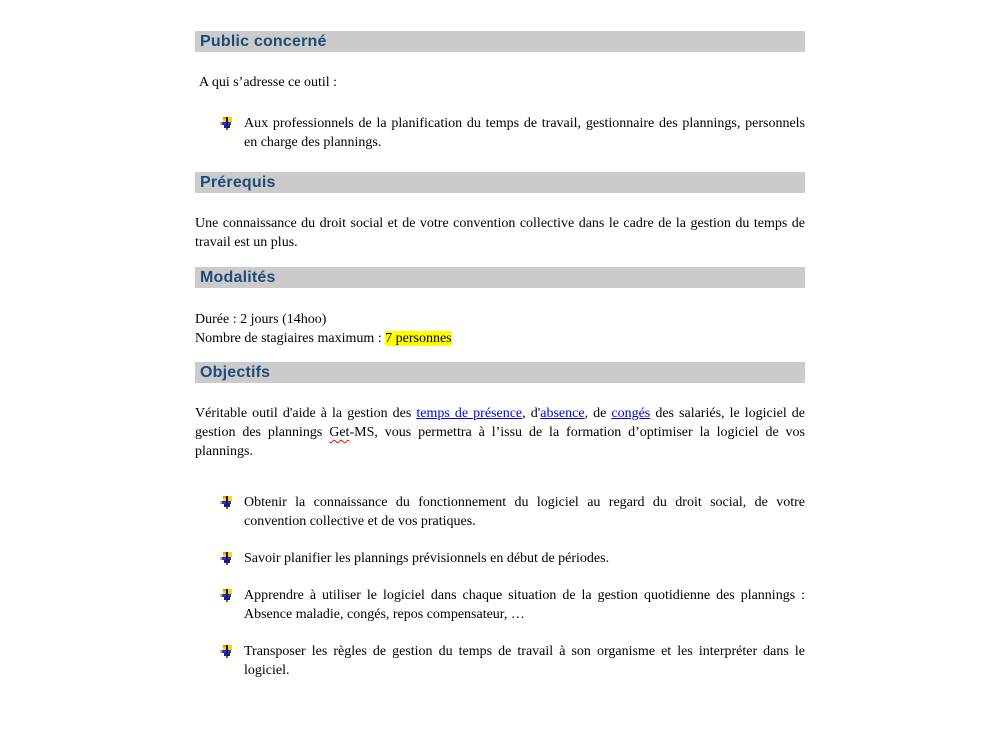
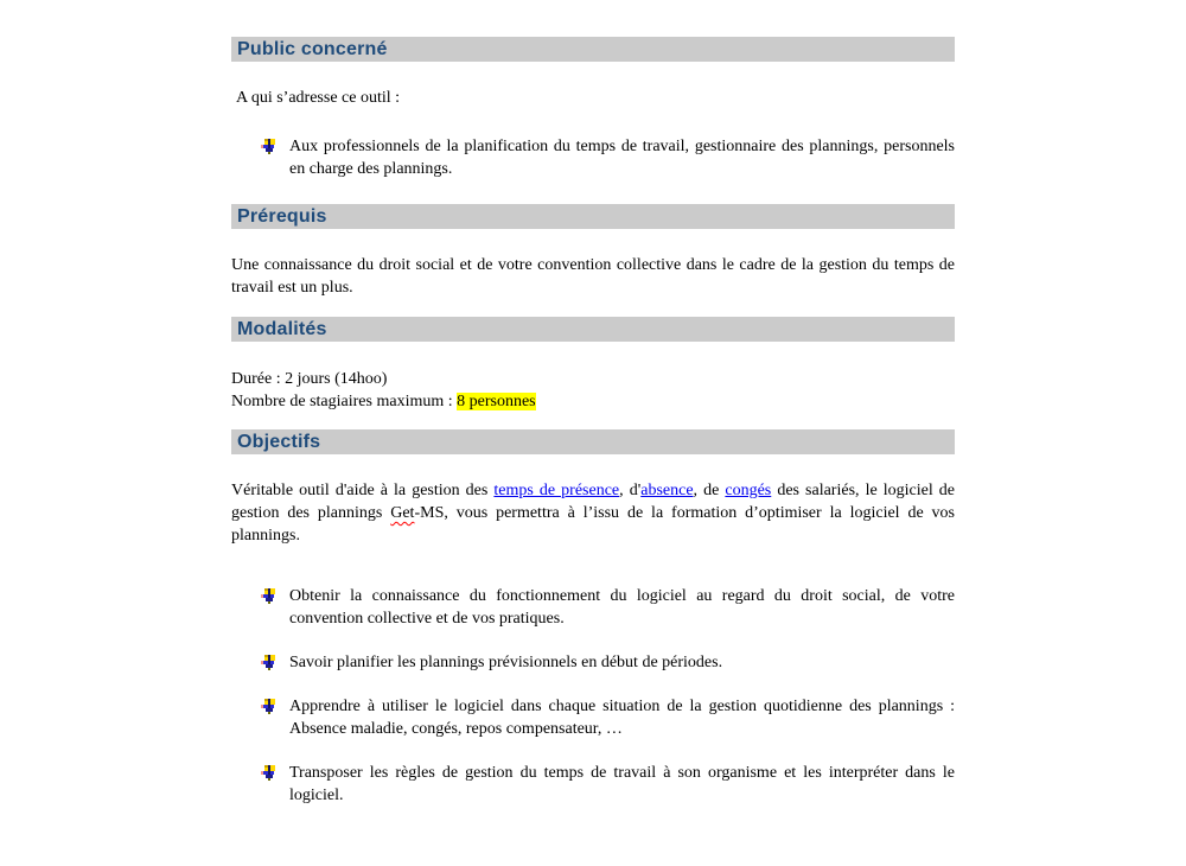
  Public concerné
  A qui s’adresse ce outil :
  Aux professionnels de la planification du temps de travail, gestionnaire des plannings, personnels en charge des plannings.
  Prérequis
  Une connaissance du droit social et de votre convention collective dans le cadre de la gestion du temps de travail est un plus.
  Modalités
  Durée : 2 jours (14hoo)
- Nombre de stagiaires maximum : 7 personnes
+ Nombre de stagiaires maximum : 8 personnes
  Objectifs
  Véritable outil d'aide à la gestion des temps de présence, d'absence, de congés des salariés, le logiciel de gestion des plannings Get-MS, vous permettra à l’issu de la formation d’optimiser la logiciel de vos plannings.
  Obtenir la connaissance du fonctionnement du logiciel au regard du droit social, de votre convention collective et de vos pratiques.
  Savoir planifier les plannings prévisionnels en début de périodes.
  Apprendre à utiliser le logiciel dans chaque situation de la gestion quotidienne des plannings : Absence maladie, congés, repos compensateur, …
  Transposer les règles de gestion du temps de travail à son organisme et les interpréter dans le logiciel.
